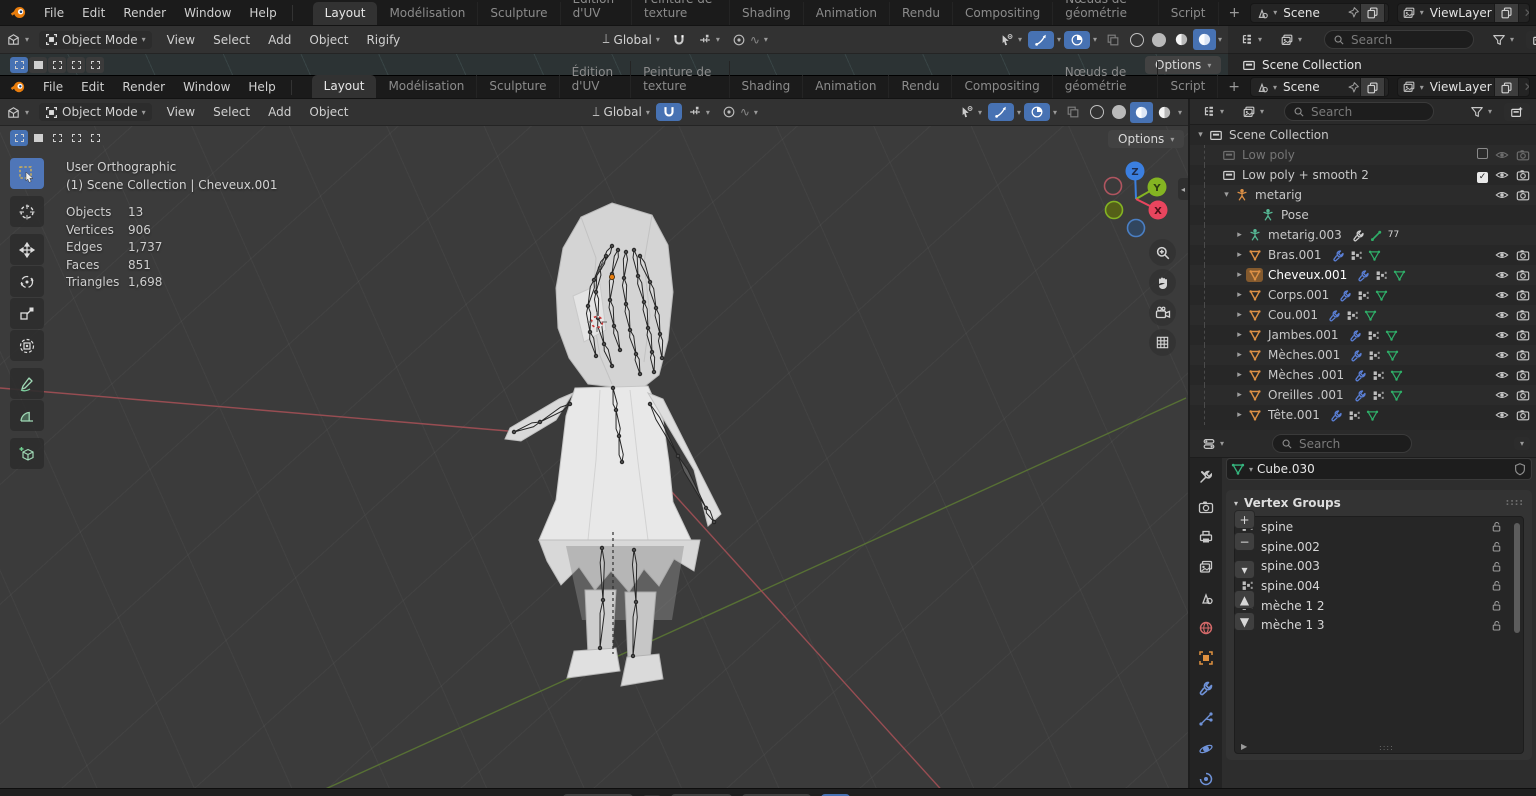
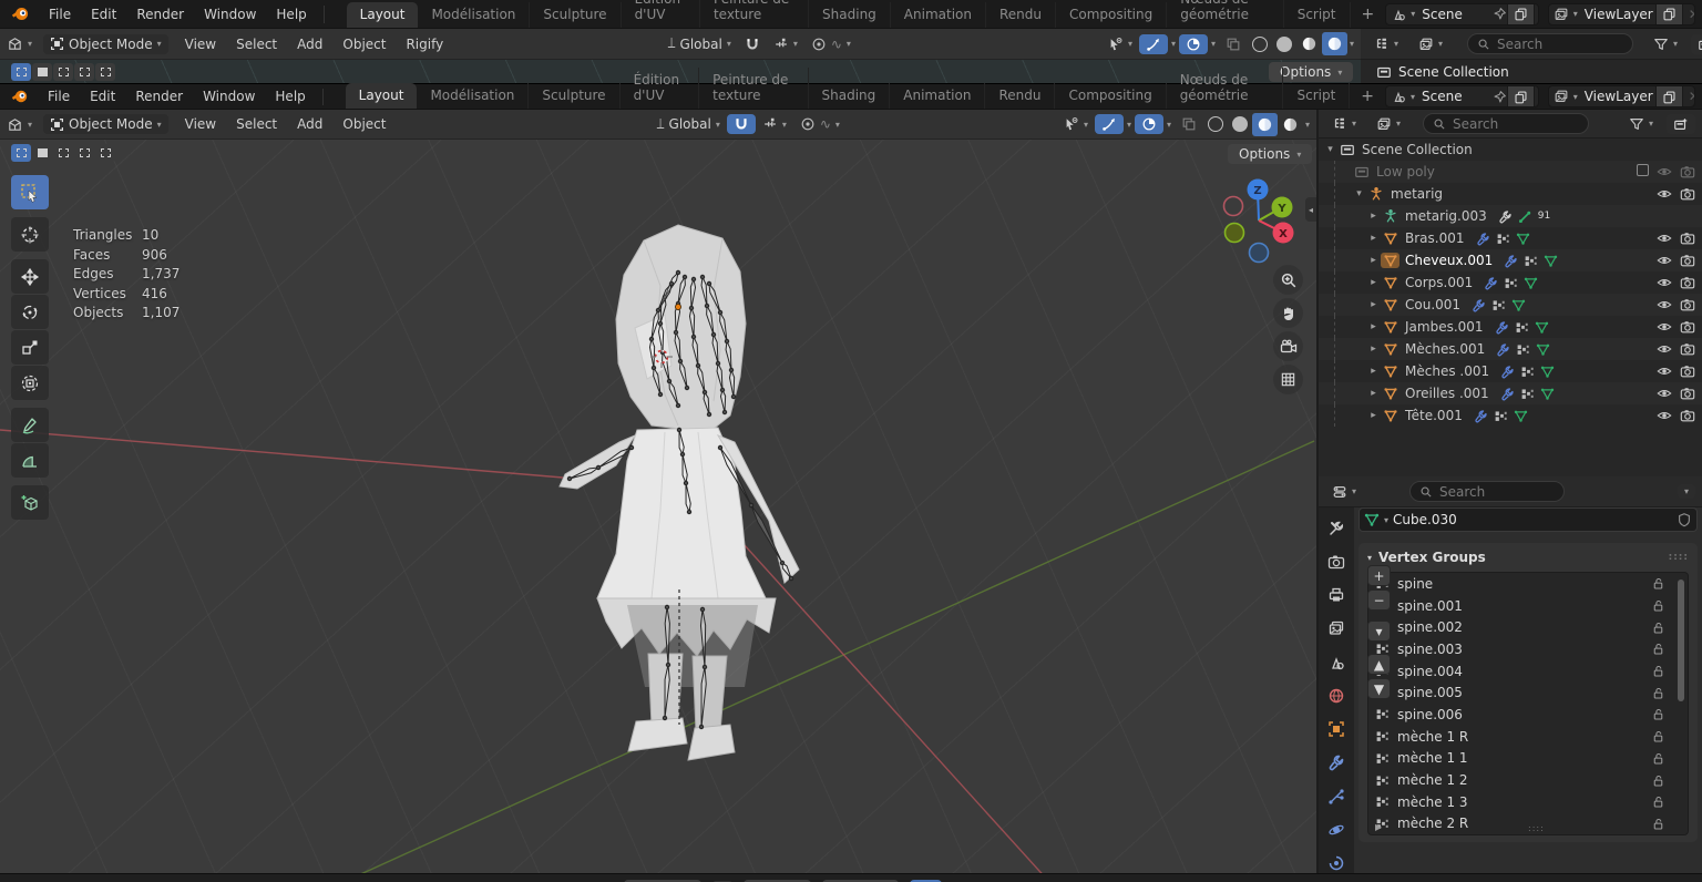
  File
  Edit
  Render
  Window
  Help
  Layout
  Modélisation
  Sculpture
  Shading
  Animation
  Rendu
  Compositing
  Script
  +
  ▾
  Scene
  ▾
  ViewLayer
  ✕
  ▾
  Object Mode
  ▾
  View
  Select
  Add
  Object
  Rigify
  ⟘
  Global
  ▾
  ▾
  ∿
  ▾
  ▾
  ▾
  ▾
  ▾
  ▾
  ▾
  Search
  ▾
  Options
  ▾
  Scene Collection
  File
  Edit
  Render
  Window
  Help
  Layout
  Modélisation
  Sculpture
  Édition d'UV
  Peinture de texture
  Shading
  Animation
  Rendu
  Compositing
  Nœuds de géométrie
  Script
  +
  ▾
  Scene
  ▾
  ViewLayer
  ✕
  ▾
  Object Mode
  ▾
  View
  Select
  Add
  Object
  ⟘
  Global
  ▾
  ▾
  ∿
  ▾
  ▾
  ▾
  ▾
  ▾
  Z
  Y
  X
  Options
  ▾
- User Orthographic
- (1) Scene Collection | Cheveux.001
- Objects
+ Triangles
- 13
+ 10
- Vertices
+ Faces
  906
  Edges
  1,737
- Faces
+ Vertices
- 851
+ 416
- Triangles
+ Objects
- 1,698
+ 1,107
  ◂
  ▾
  ▾
  Search
  ▾
  ▾
  Scene Collection
  Low poly
- Low poly + smooth 2
- ✓
  ▾
  metarig
- Pose
  ▸
  metarig.003
- 77
+ 91
  ▸
  Bras.001
  ▸
  Cheveux.001
  ▸
  Corps.001
  ▸
  Cou.001
  ▸
  Jambes.001
  ▸
  Mèches.001
  ▸
  Mèches .001
  ▸
  Oreilles .001
  ▸
  Tête.001
  ▾
  Search
  ▾
  ▾
  Cube.030
  ▾
  Vertex Groups
  ::::
  spine
+ spine.001
  spine.002
  spine.003
  spine.004
+ spine.005
+ spine.006
+ mèche 1 R
+ mèche 1 1
  mèche 1 2
  mèche 1 3
+ mèche 2 R
  ▶
  ::::
  +
  −
  ▾
  ▲
  ▼
